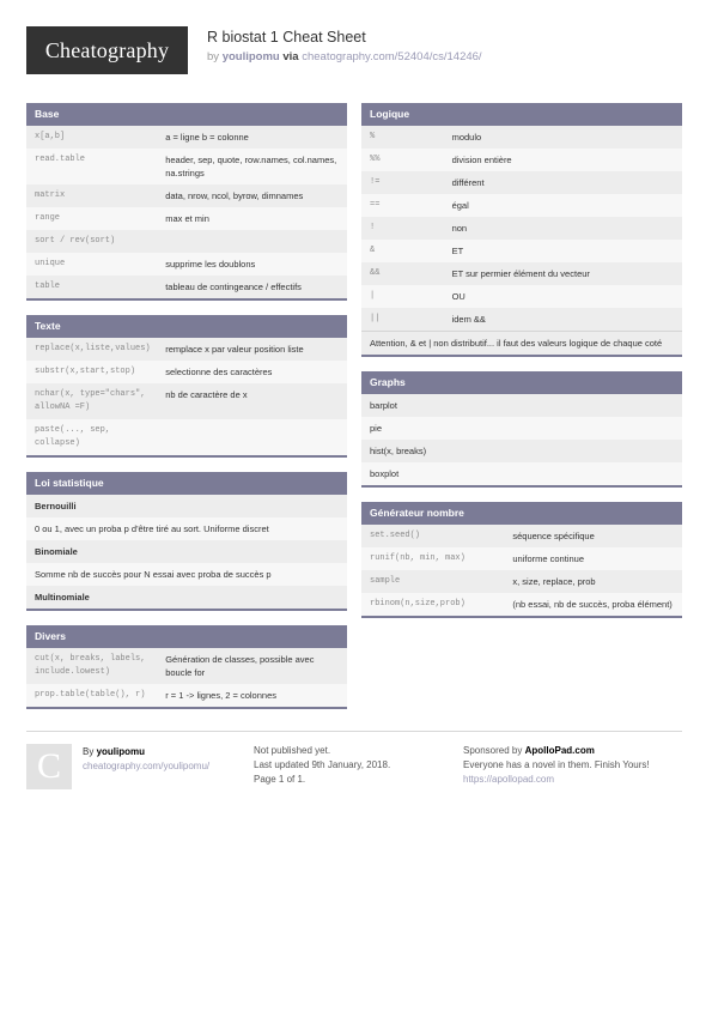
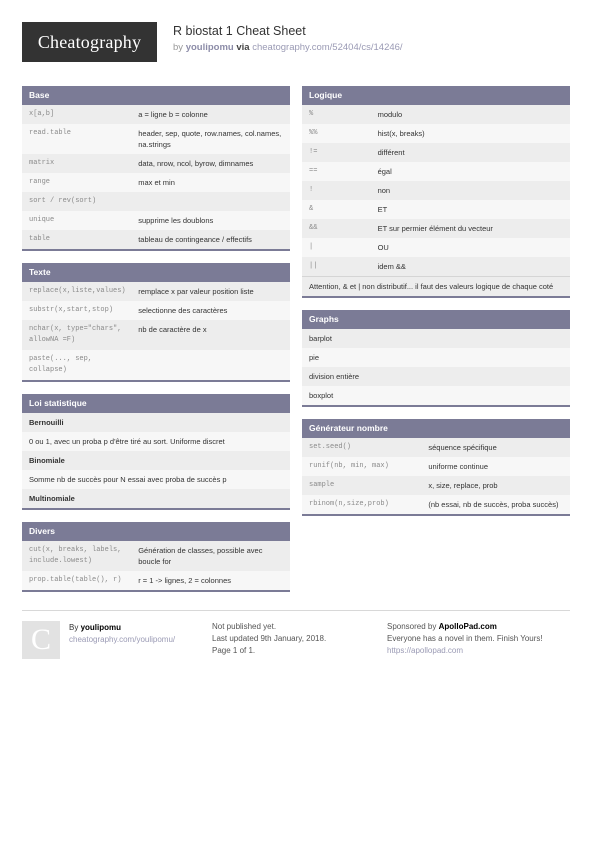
  Cheatography
  R biostat 1 Cheat Sheet
  by youlipomu via cheatography.com/52404/cs/14246/
  Base
  x[a,b]
  a = ligne b = colonne
  read.table
  header, sep, quote, row.names, col.names, na.strings
  matrix
  data, nrow, ncol, byrow, dimnames
  range
  max et min
  sort / rev(sort)
  unique
  supprime les doublons
  table
  tableau de contingeance / effectifs
  Texte
  replace(x,liste,values)
  remplace x par valeur position liste
  substr(x,start,stop)
  selectionne des caractères
  nchar(x, type="chars", allowNA =F)
  nb de caractère de x
  paste(..., sep, collapse)
  Loi statistique
  Bernouilli
  0 ou 1, avec un proba p d'être tiré au sort. Uniforme discret
  Binomiale
  Somme nb de succès pour N essai avec proba de succès p
  Multinomiale
  Divers
  cut(x, breaks, labels, include.lowest)
  Génération de classes, possible avec boucle for
  prop.table(table(), r)
  r = 1 -> lignes, 2 = colonnes
  Logique
  %
  modulo
  %%
- division entière
+ hist(x, breaks)
  !=
  différent
  ==
  égal
  !
  non
  &
  ET
  &&
  ET sur permier élément du vecteur
  |
  OU
  ||
  idem &&
  Attention, & et | non distributif... il faut des valeurs logique de chaque coté
  Graphs
  barplot
  pie
- hist(x, breaks)
+ division entière
  boxplot
  Générateur nombre
  set.seed()
  séquence spécifique
  runif(nb, min, max)
  uniforme continue
  sample
  x, size, replace, prob
  rbinom(n,size,prob)
- (nb essai, nb de succès, proba élément)
+ (nb essai, nb de succès, proba succès)
  C
  By youlipomu
  cheatography.com/youlipomu/
  Not published yet.
  Last updated 9th January, 2018.
  Page 1 of 1.
  Sponsored by ApolloPad.com
  Everyone has a novel in them. Finish Yours!
  https://apollopad.com
